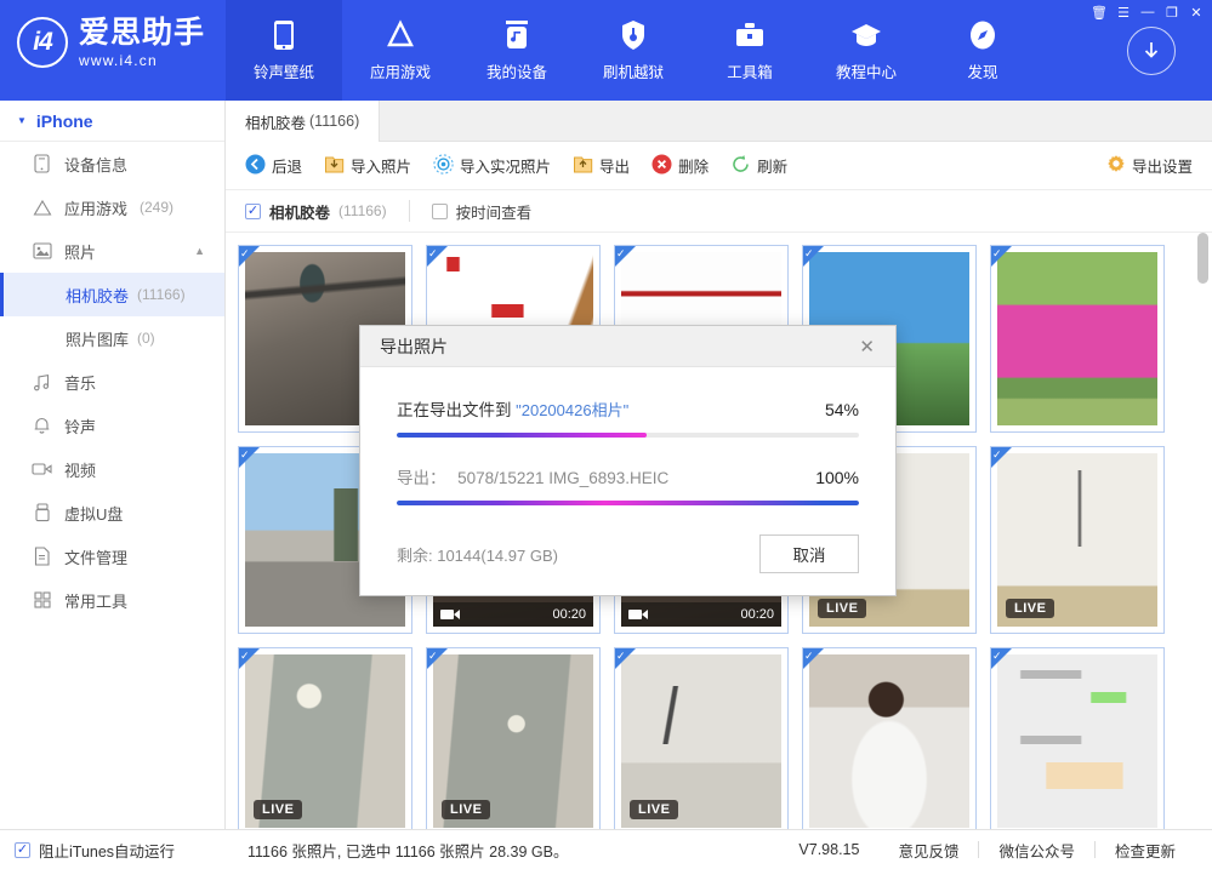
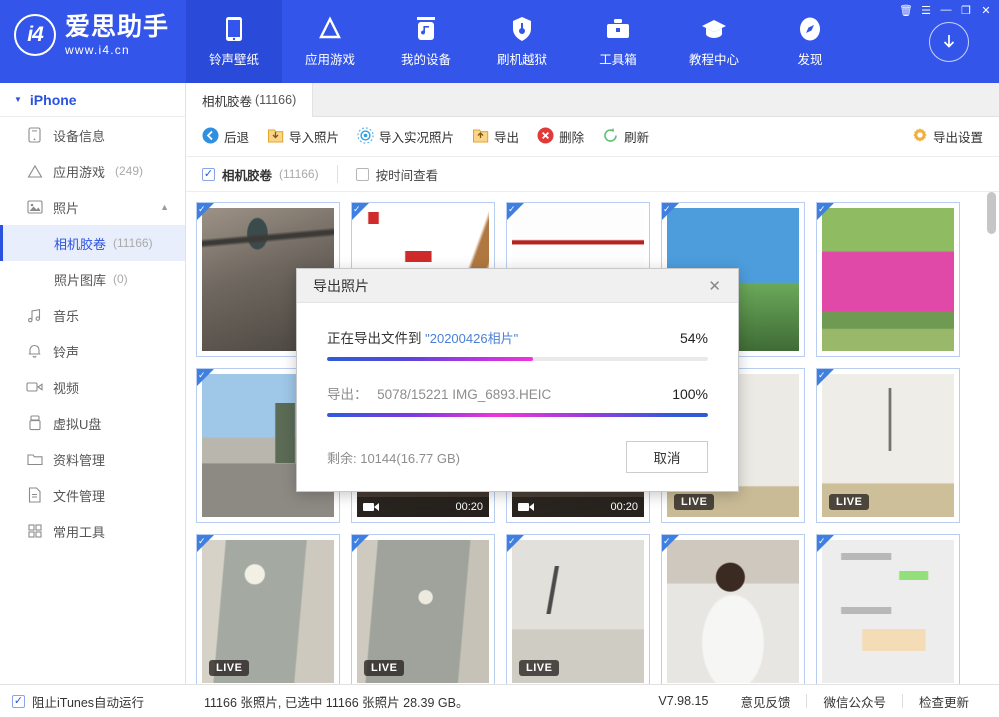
  i4
  爱思助手
  www.i4.cn
  铃声壁纸
  应用游戏
  我的设备
  刷机越狱
  工具箱
  教程中心
  发现
  🗑
  ☰
  ―
  ❐
  ✕
  ▼
  iPhone
  设备信息
  应用游戏
  (249)
  照片
  ▲
  相机胶卷
  (11166)
  照片图库
  (0)
  音乐
  铃声
  视频
  虚拟U盘
+ 资料管理
  文件管理
  常用工具
  相机胶卷
  (11166)
  后退
  导入照片
  导入实况照片
  导出
  删除
  刷新
  导出设置
  相机胶卷
  (11166)
  按时间查看
  00:20
  00:20
  LIVE
  LIVE
  LIVE
  LIVE
  LIVE
  导出照片
  ✕
  正在导出文件到 "20200426相片"
  54%
  导出： 5078/15221 IMG_6893.HEIC
  100%
- 剩余: 10144(14.97 GB)
+ 剩余: 10144(16.77 GB)
  取消
  阻止iTunes自动运行
  11166 张照片, 已选中 11166 张照片 28.39 GB。
  V7.98.15
  意见反馈
  微信公众号
  检查更新
